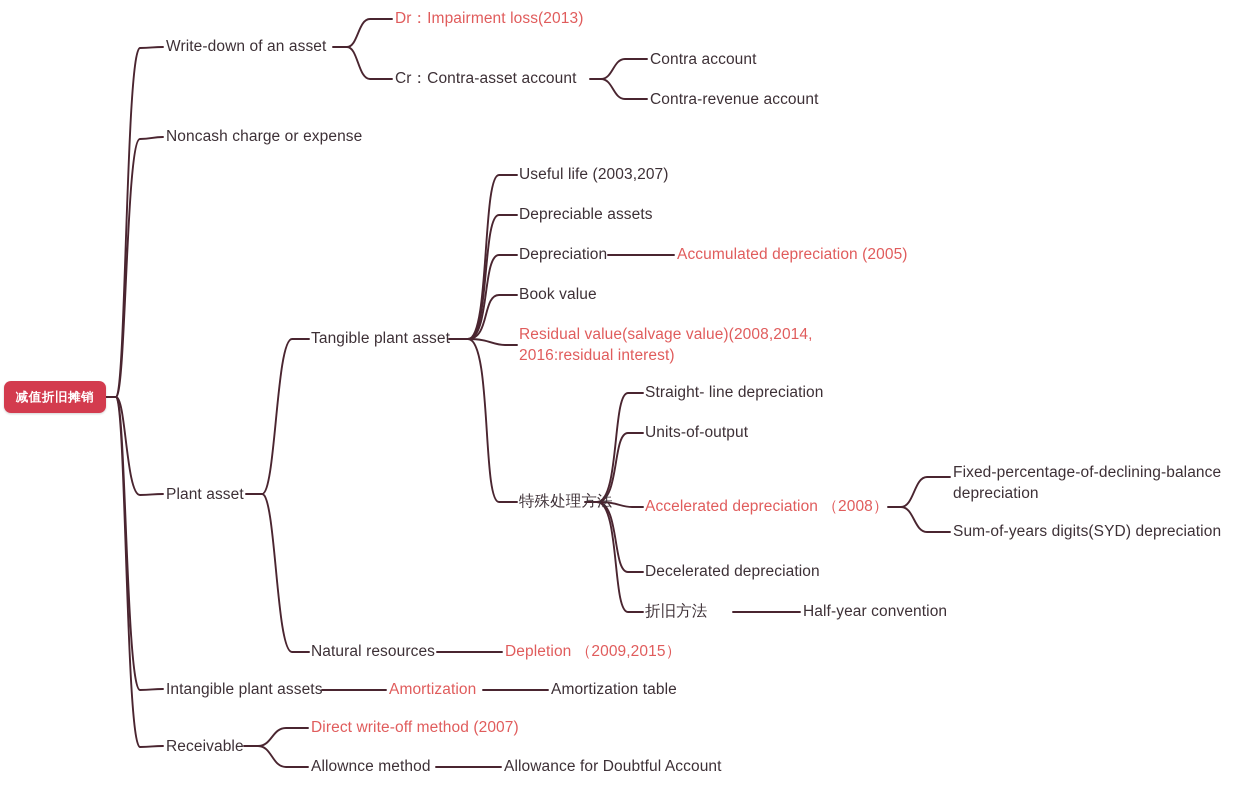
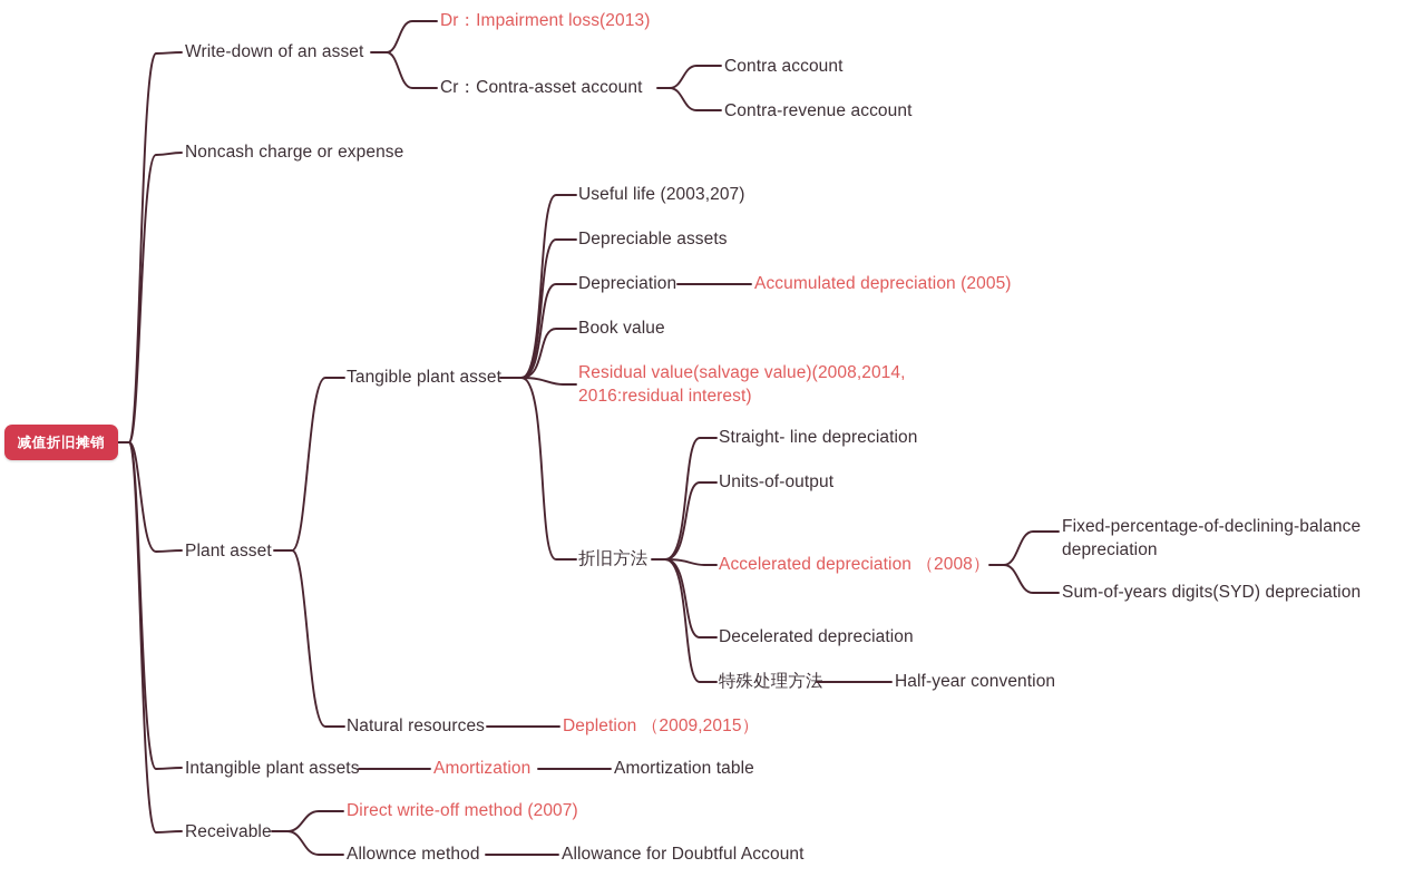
  减值折旧摊销
  Write-down of an asset
  Dr：Impairment loss(2013)
  Cr：Contra-asset account
  Contra account
  Contra-revenue account
  Noncash charge or expense
  Plant asset
  Tangible plant asset
  Useful life (2003,207)
  Depreciable assets
  Depreciation
  Accumulated depreciation (2005)
  Book value
  Residual value(salvage value)(2008,2014, 2016:residual interest)
- 特殊处理方法
+ 折旧方法
  Straight- line depreciation
  Units-of-output
  Accelerated depreciation （2008）
  Fixed-percentage-of-declining-balance depreciation
  Sum-of-years digits(SYD) depreciation
  Decelerated depreciation
- 折旧方法
+ 特殊处理方法
  Half-year convention
  Natural resources
  Depletion （2009,2015）
  Intangible plant assets
  Amortization
  Amortization table
  Receivable
  Direct write-off method (2007)
  Allownce method
  Allowance for Doubtful Account
